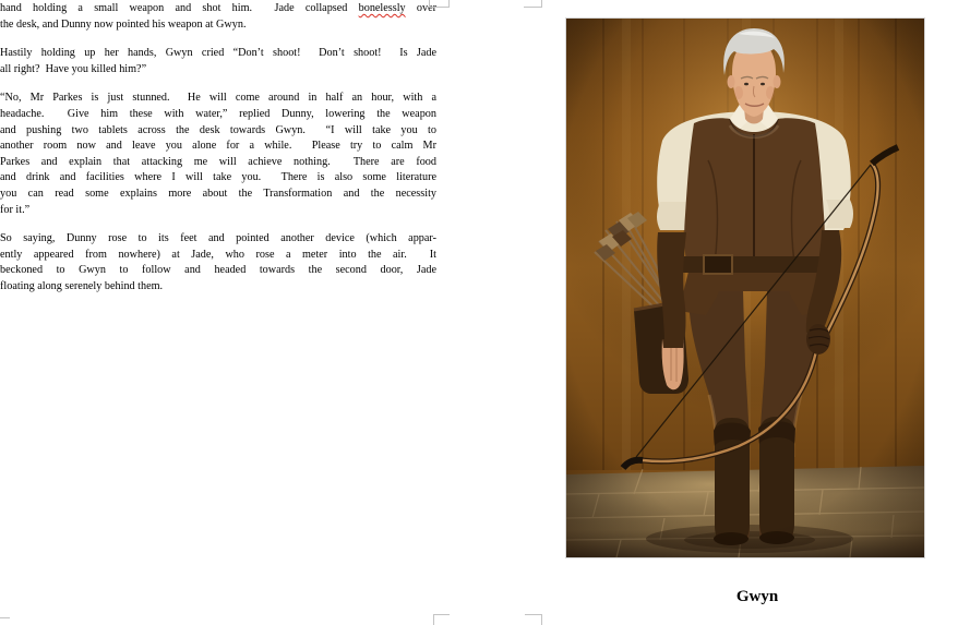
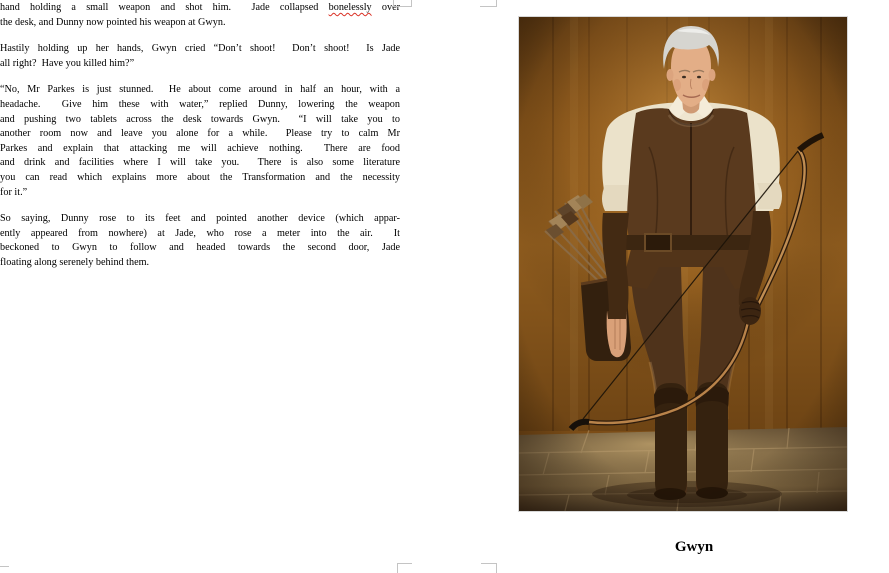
  hand holding a small weapon and shot him. Jade collapsed bonelessly over
  the desk, and Dunny now pointed his weapon at Gwyn.
  Hastily holding up her hands, Gwyn cried “Don’t shoot! Don’t shoot! Is Jade
  all right? Have you killed him?”
- “No, Mr Parkes is just stunned. He will come around in half an hour, with a
+ “No, Mr Parkes is just stunned. He about come around in half an hour, with a
  headache. Give him these with water,” replied Dunny, lowering the weapon
  and pushing two tablets across the desk towards Gwyn. “I will take you to
  another room now and leave you alone for a while. Please try to calm Mr
  Parkes and explain that attacking me will achieve nothing. There are food
  and drink and facilities where I will take you. There is also some literature
- you can read some explains more about the Transformation and the necessity
+ you can read which explains more about the Transformation and the necessity
  for it.”
  So saying, Dunny rose to its feet and pointed another device (which appar-
  ently appeared from nowhere) at Jade, who rose a meter into the air. It
  beckoned to Gwyn to follow and headed towards the second door, Jade
  floating along serenely behind them.
  Gwyn
